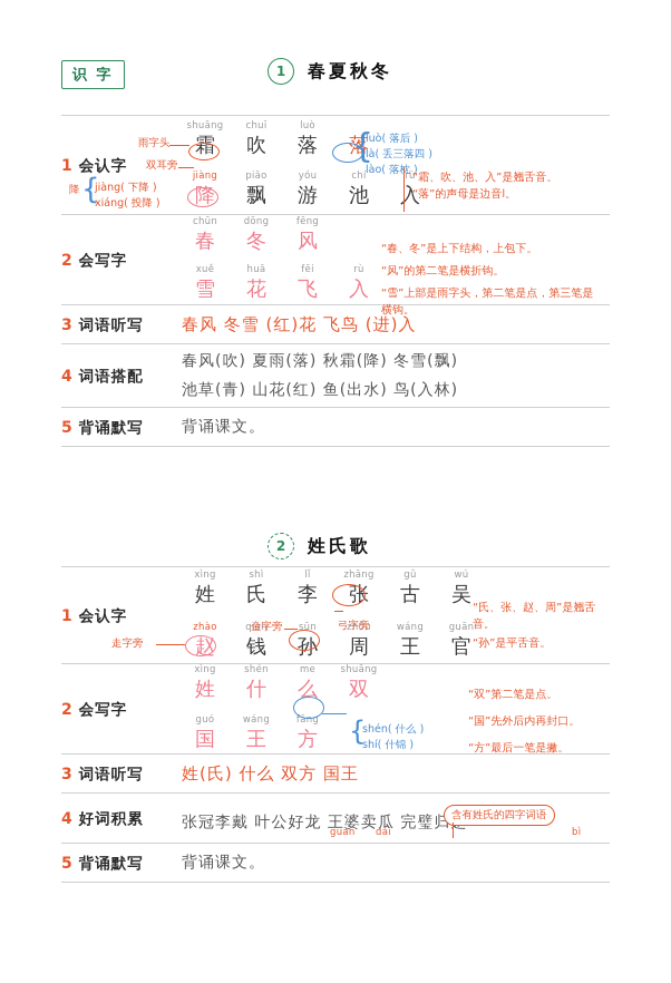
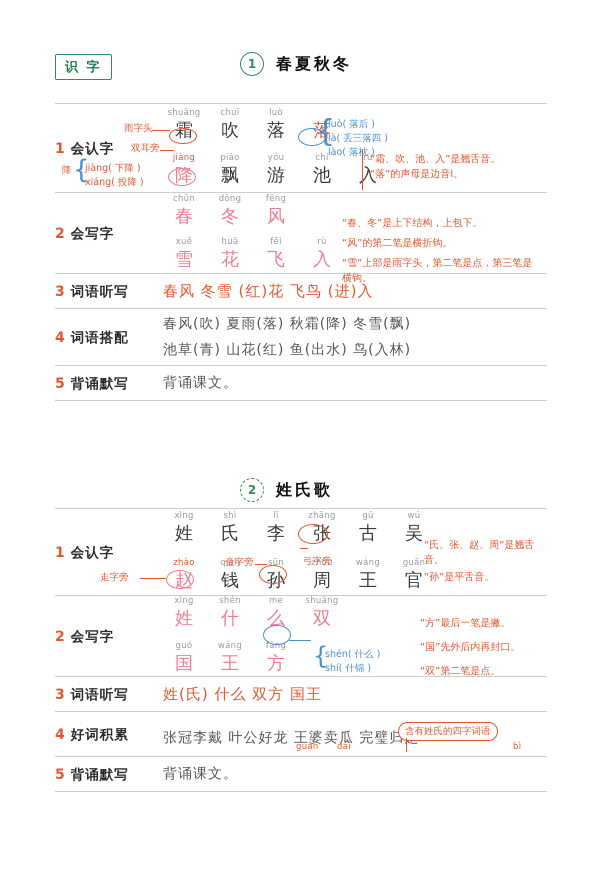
  识 字
  1
  春夏秋冬
  1 会认字	shuāng 霜 chuī 吹 luò 落 落 jiàng 降 piāo 飘 yóu 游 chí 池 rù 入
  2 会写字	chūn 春 dōng 冬 fēng 风 xuě 雪 huā 花 fēi 飞 rù 入
  3 词语听写	春风 冬雪 (红)花 飞鸟 (进)入
  4 词语搭配	春风(吹) 夏雨(落) 秋霜(降) 冬雪(飘) 池草(青) 山花(红) 鱼(出水) 鸟(入林)
  5 背诵默写	背诵课文。
  雨字头
  双耳旁
  降
  {
  jiàng( 下降 )
  xiáng( 投降 )
  {
  luò( 落后 )
  là( 丢三落四 )
  lào( 落枕 )
  “霜、吹、池、入”是翘舌音。
  “落”的声母是边音l。
  “春、冬”是上下结构，上包下。
  “风”的第二笔是横折钩。
  “雪”上部是雨字头，第二笔是点，第三笔是横钩。
  2
  姓氏歌
  1 会认字	xìng姓 shì氏 lǐ李 zhāng张 gǔ古 wú吴 zhào赵 qián钱 sūn孙 zhōu周 wáng王 guān官
  2 会写字	xìng姓 shén什 me么 shuāng双 guó国 wáng王 fāng方
  3 词语听写	姓(氏) 什么 双方 国王
  4 好词积累	张冠李戴 叶公好龙 王婆卖瓜 完璧归
  5 背诵默写	背诵课文。
  金字旁
  弓字旁
  走字旁
  “氏、张、赵、周”是翘舌音。
  “孙”是平舌音。
  {
  shén( 什么 )
  shí( 什锦 )
- “双”第二笔是点。
+ “方”最后一笔是撇。
  “国”先外后内再封口。
- “方”最后一笔是撇。
+ “双”第二笔是点。
  guān
  dài
  bì
  含有姓氏的四字词语
